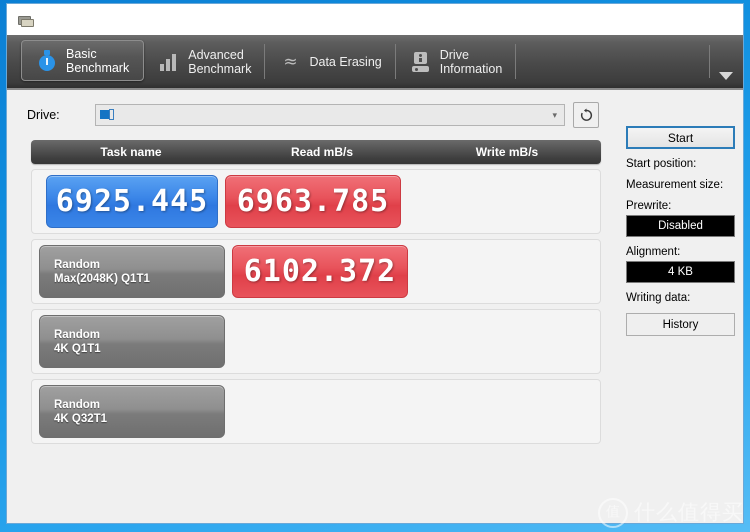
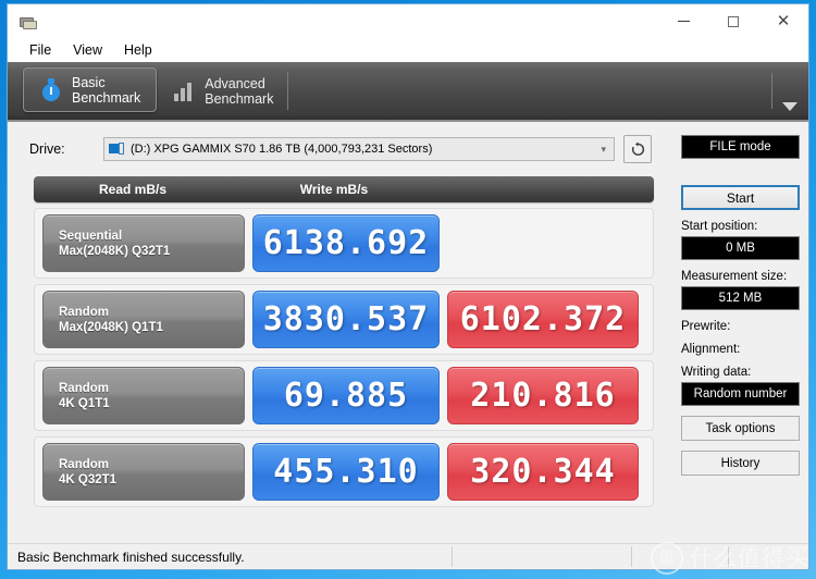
+ ✕
+ File
+ View
+ Help
  Basic
  Benchmark
  Advanced
  Benchmark
- ≈
- Data Erasing
- Drive
- Information
  Drive:
+ (D:) XPG GAMMIX S70 1.86 TB (4,000,793,231 Sectors)
  ▾
- Task name
  Read mB/s
  Write mB/s
+ Sequential
+ Max(2048K) Q32T1
- 6925.445
+ 6138.692
- 6963.785
  Random
  Max(2048K) Q1T1
+ 3830.537
  6102.372
  Random
  4K Q1T1
+ 69.885
+ 210.816
  Random
  4K Q32T1
+ 455.310
+ 320.344
+ FILE mode
  Start
  Start position:
+ 0 MB
  Measurement size:
+ 512 MB
  Prewrite:
- Disabled
  Alignment:
- 4 KB
  Writing data:
+ Random number
+ Task options
  History
+ Basic Benchmark finished successfully.
  什么值得买
